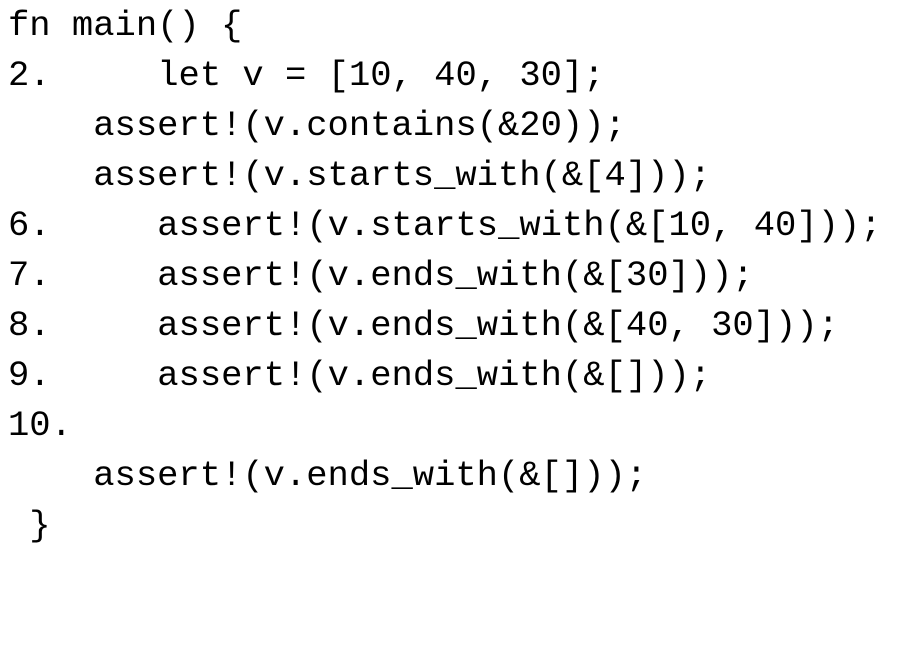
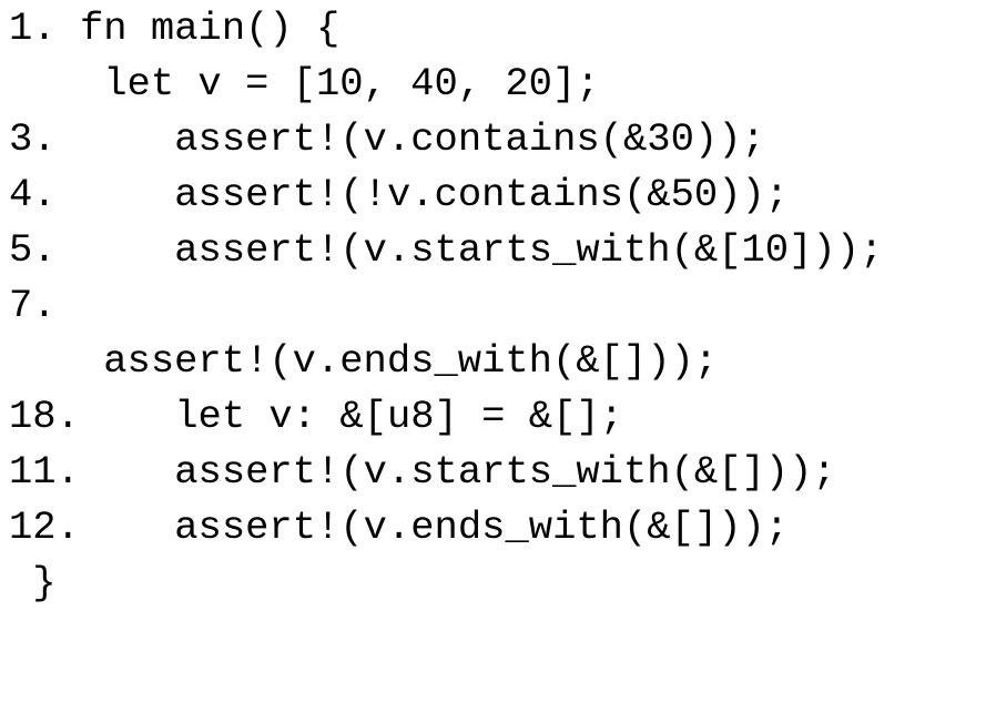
+ 1.
  fn main() {
- 2.
- let v = [10, 40, 30];
+ let v = [10, 40, 20];
+ 3.
- assert!(v.contains(&20));
+ assert!(v.contains(&30));
+ 4.
+ assert!(!v.contains(&50));
+ 5.
- assert!(v.starts_with(&[4]));
+ assert!(v.starts_with(&[10]));
- 6.
- assert!(v.starts_with(&[10, 40]));
  7.
- assert!(v.ends_with(&[30]));
- 8.
- assert!(v.ends_with(&[40, 30]));
- 9.
  assert!(v.ends_with(&[]));
- 10.
+ 18.
+ let v: &[u8] = &[];
+ 11.
+ assert!(v.starts_with(&[]));
+ 12.
  assert!(v.ends_with(&[]));
  }
